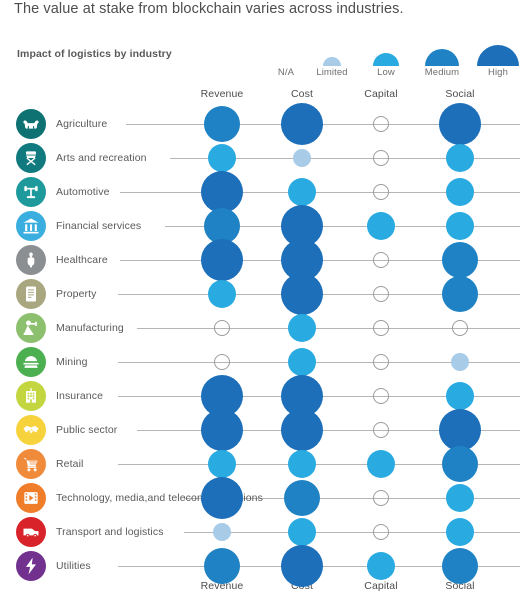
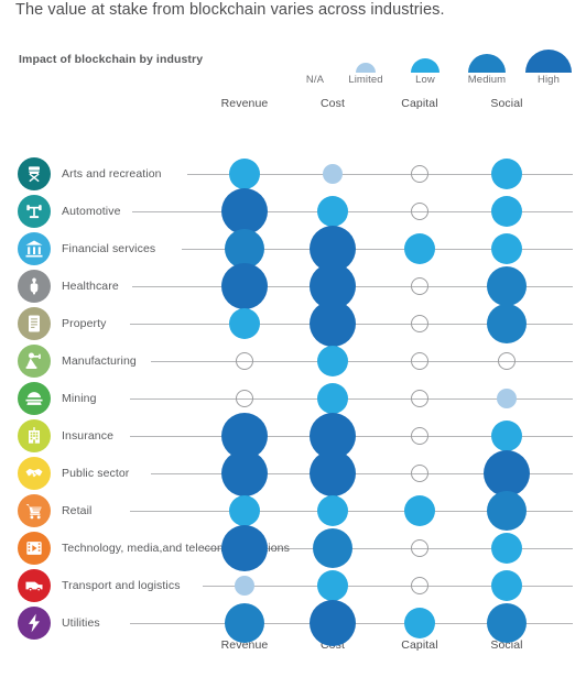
  The value at stake from blockchain varies across industries.
- Impact of logistics by industry
+ Impact of blockchain by industry
  N/A
  Limited
  Low
  Medium
  High
  Revenue
  Revenue
  Cost
  Capital
  Capital
  Social
  Social
- Agriculture
  Arts and recreation
  Automotive
  Financial services
  Healthcare
  Property
  Manufacturing
  Mining
  Insurance
  Public sector
  Retail
  Technology, media,
  Transport and logistics
  Utilities
